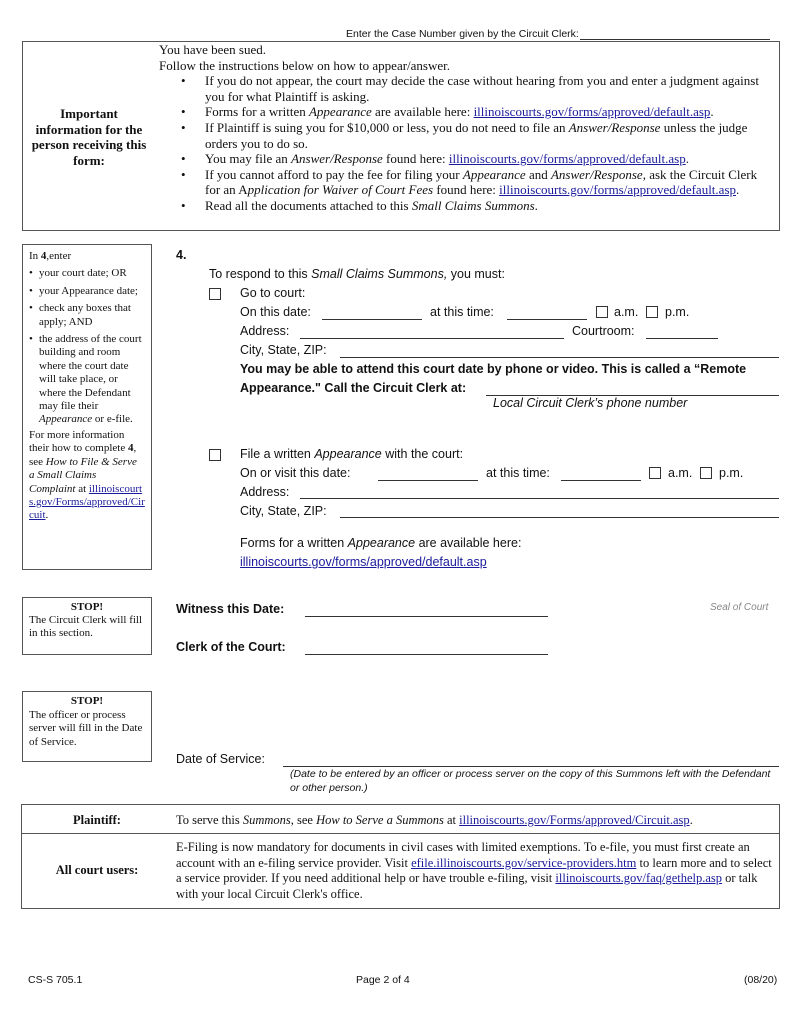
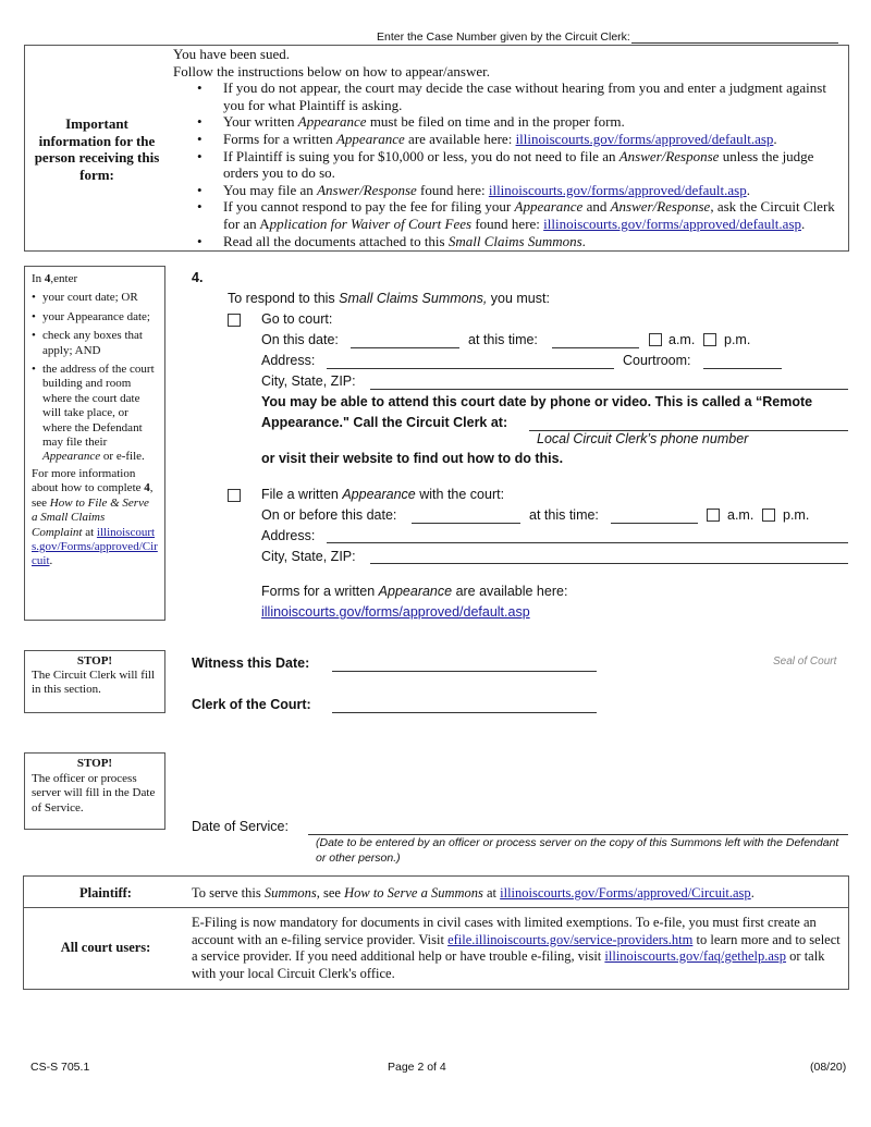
  Enter the Case Number given by the Circuit Clerk:
  Important information for the person receiving this form:
  You have been sued.
  Follow the instructions below on how to appear/answer.
  If you do not appear, the court may decide the case without hearing from you and enter a judgment against you for what Plaintiff is asking.
+ Your written Appearance must be filed on time and in the proper form.
  Forms for a written Appearance are available here: illinoiscourts.gov/forms/approved/default.asp.
  If Plaintiff is suing you for $10,000 or less, you do not need to file an Answer/Response unless the judge orders you to do so.
  You may file an Answer/Response found here: illinoiscourts.gov/forms/approved/default.asp.
- If you cannot afford to pay the fee for filing your Appearance and Answer/Response, ask the Circuit Clerk for an Application for Waiver of Court Fees found here: illinoiscourts.gov/forms/approved/default.asp.
+ If you cannot respond to pay the fee for filing your Appearance and Answer/Response, ask the Circuit Clerk for an Application for Waiver of Court Fees found here: illinoiscourts.gov/forms/approved/default.asp.
  Read all the documents attached to this Small Claims Summons.
  In 4,enter
  your court date; OR
  your Appearance date;
  check any boxes that apply; AND
  the address of the court building and room where the court date will take place, or where the Defendant may file their Appearance or e-file.
- For more information their how to complete 4, see How to File & Serve a Small Claims Complaint at illinoiscourts.gov/Forms/approved/Circuit.
+ For more information about how to complete 4, see How to File & Serve a Small Claims Complaint at illinoiscourts.gov/Forms/approved/Circuit.
  4.
  To respond to this Small Claims Summons, you must:
  Go to court:
  On this date:
  at this time:
  a.m.
  p.m.
  Address:
  Courtroom:
  City, State, ZIP:
  You may be able to attend this court date by phone or video. This is called a “Remote
  Appearance." Call the Circuit Clerk at:
  Local Circuit Clerk’s phone number
+ or visit their website to find out how to do this.
  File a written Appearance with the court:
- On or visit this date:
+ On or before this date:
  at this time:
  a.m.
  p.m.
  Address:
  City, State, ZIP:
  Forms for a written Appearance are available here:
  illinoiscourts.gov/forms/approved/default.asp
  STOP!
  The Circuit Clerk will fill in this section.
  Witness this Date:
  Clerk of the Court:
  Seal of Court
  STOP!
  The officer or process server will fill in the Date of Service.
  Date of Service:
  (Date to be entered by an officer or process server on the copy of this Summons left with the Defendant or other person.)
  Plaintiff:
  To serve this Summons, see How to Serve a Summons at illinoiscourts.gov/Forms/approved/Circuit.asp.
  All court users:
  E-Filing is now mandatory for documents in civil cases with limited exemptions. To e-file, you must first create an account with an e-filing service provider. Visit efile.illinoiscourts.gov/service-providers.htm to learn more and to select a service provider. If you need additional help or have trouble e-filing, visit illinoiscourts.gov/faq/gethelp.asp or talk with your local Circuit Clerk's office.
  CS-S 705.1
  Page 2 of 4
  (08/20)
